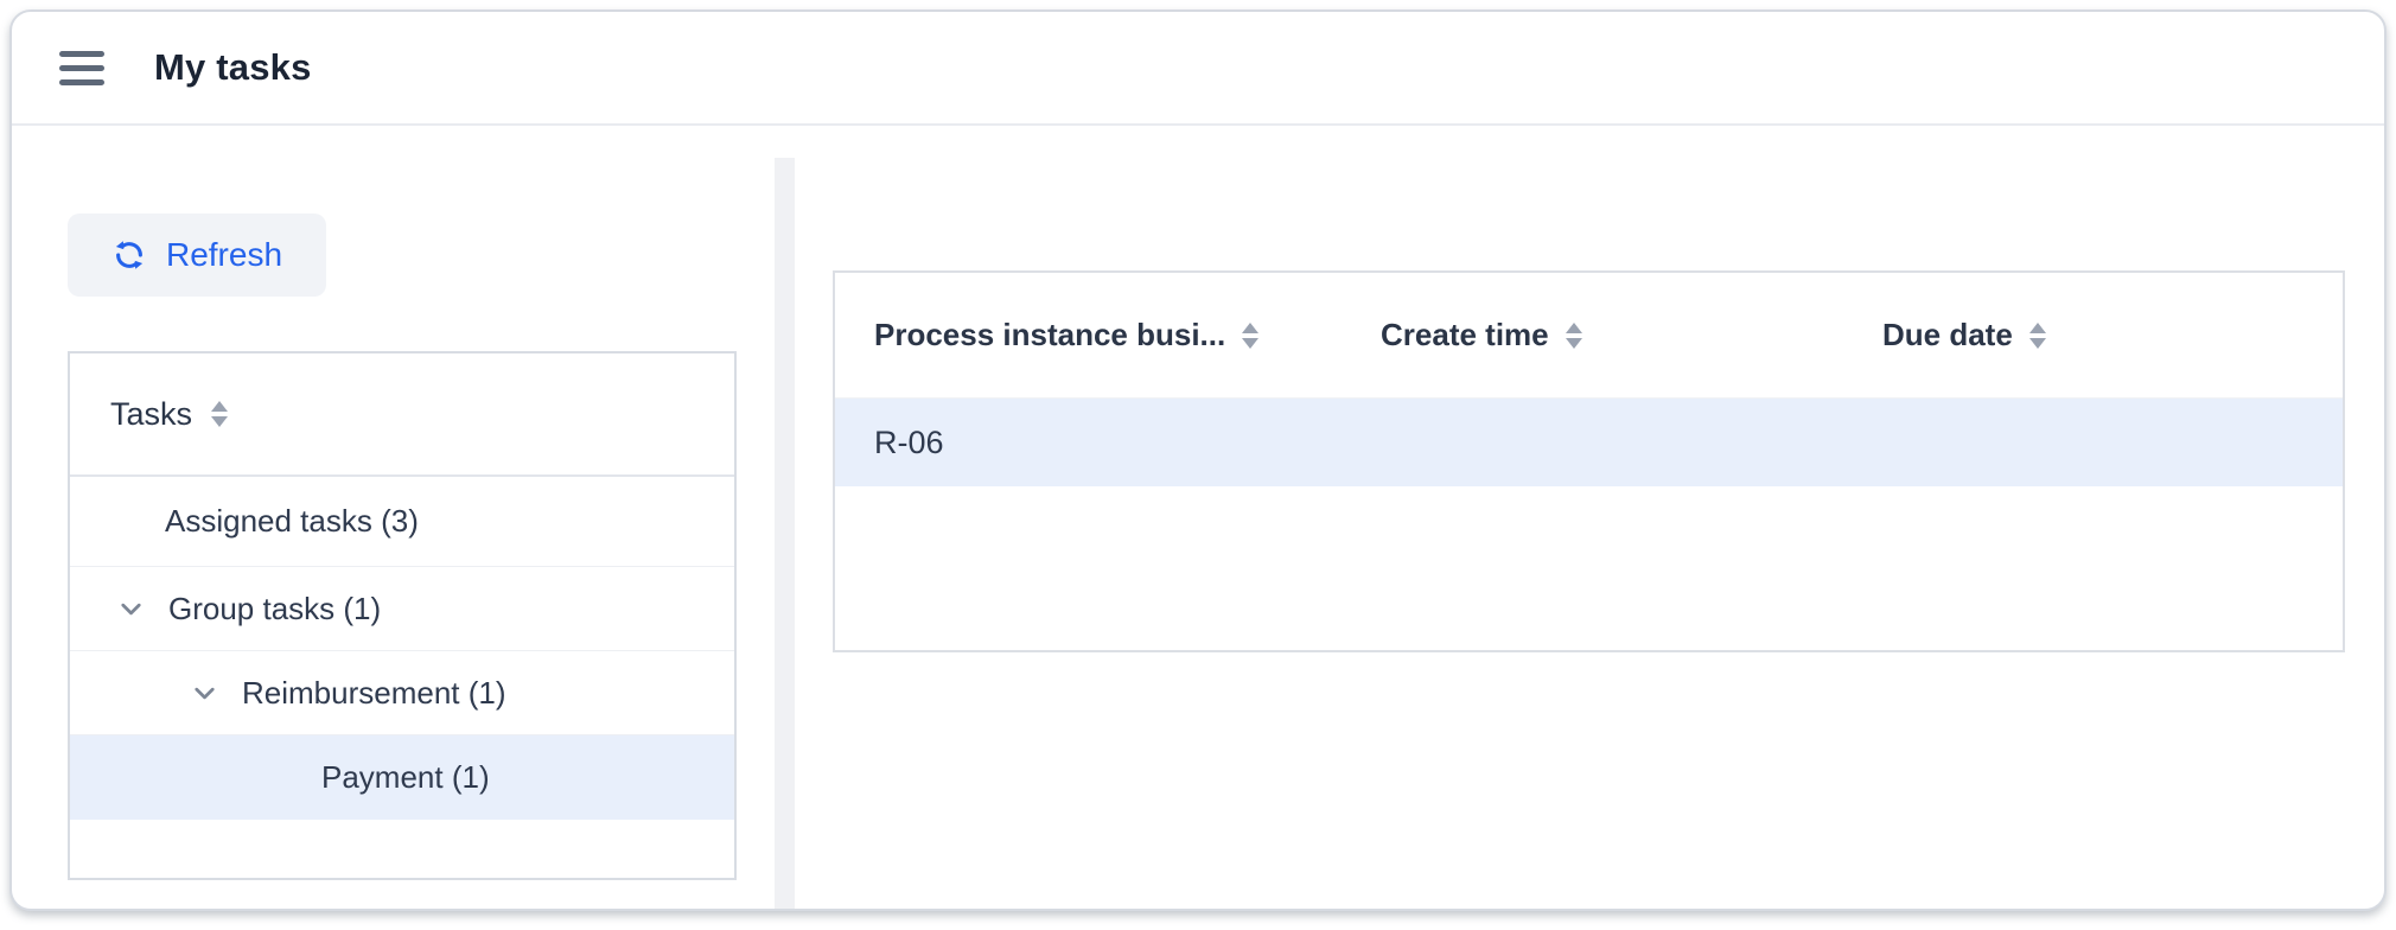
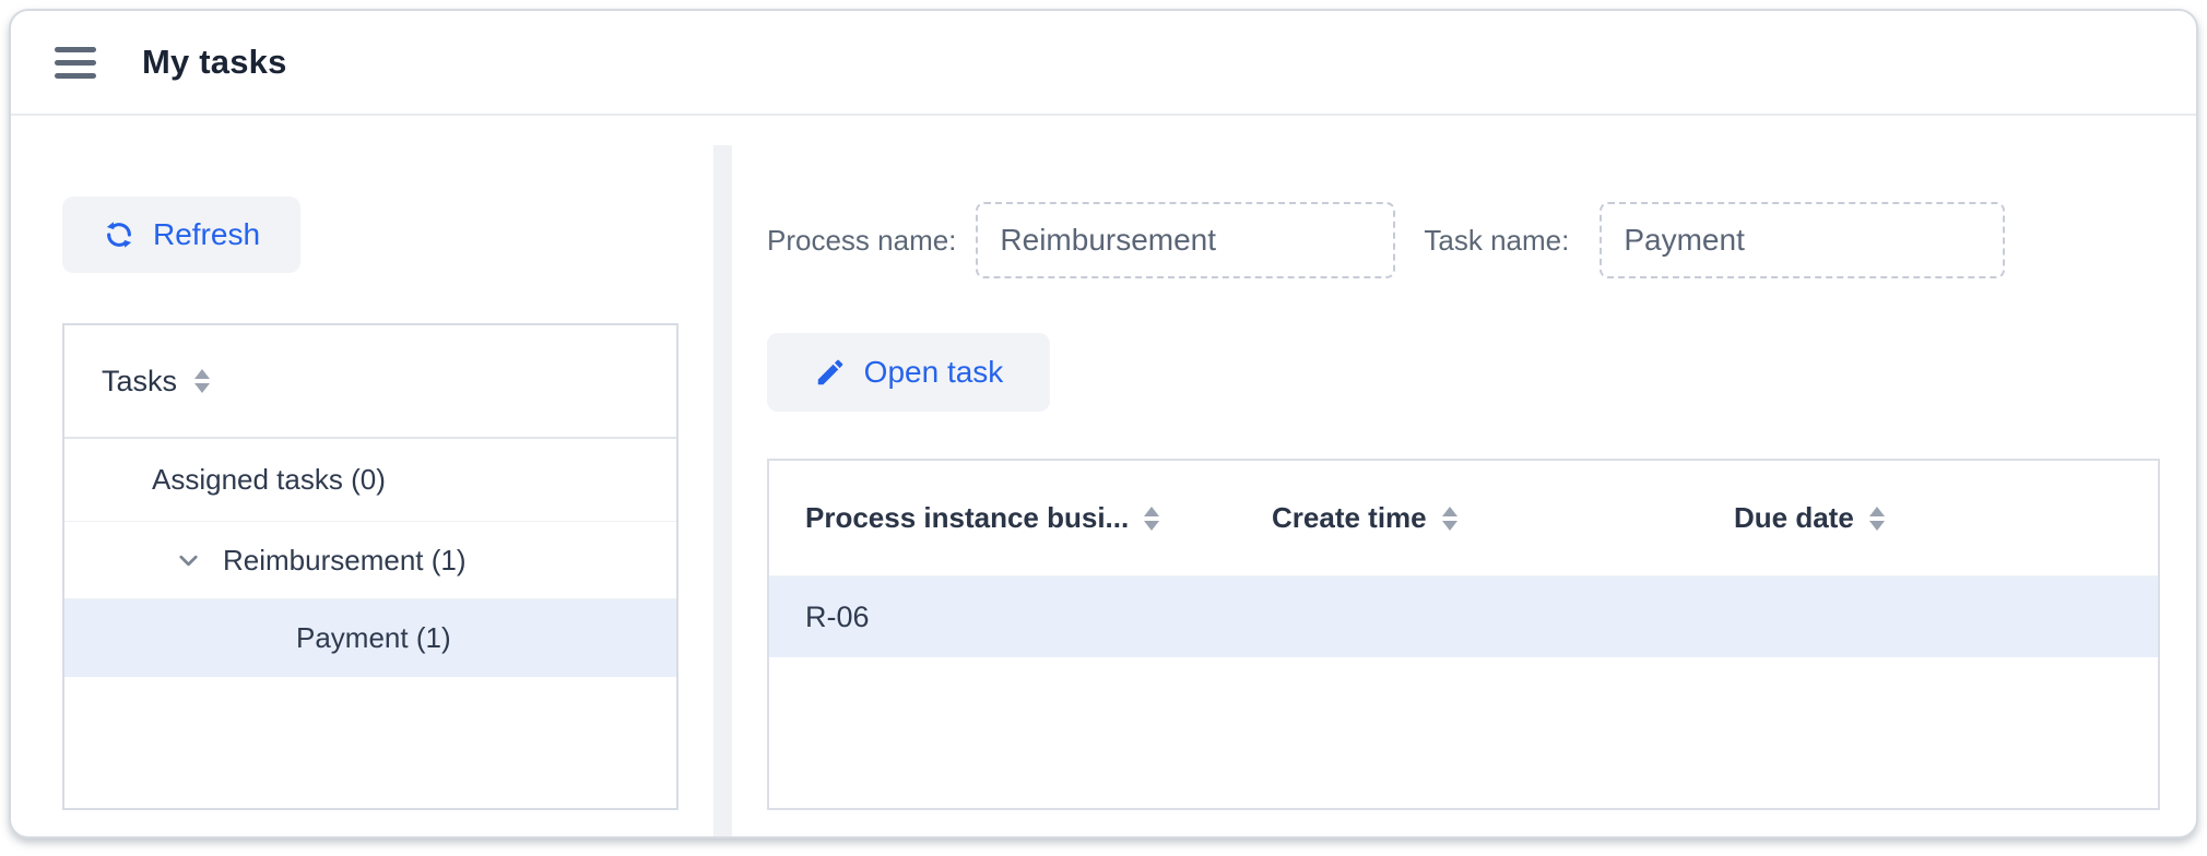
  My tasks
  Refresh
  Tasks
- Assigned tasks (3)
+ Assigned tasks (0)
- Group tasks (1)
  Reimbursement (1)
  Payment (1)
+ Process name:
+ Reimbursement
+ Task name:
+ Payment
+ Open task
  Process instance busi...
  Create time
  Due date
  R-06
